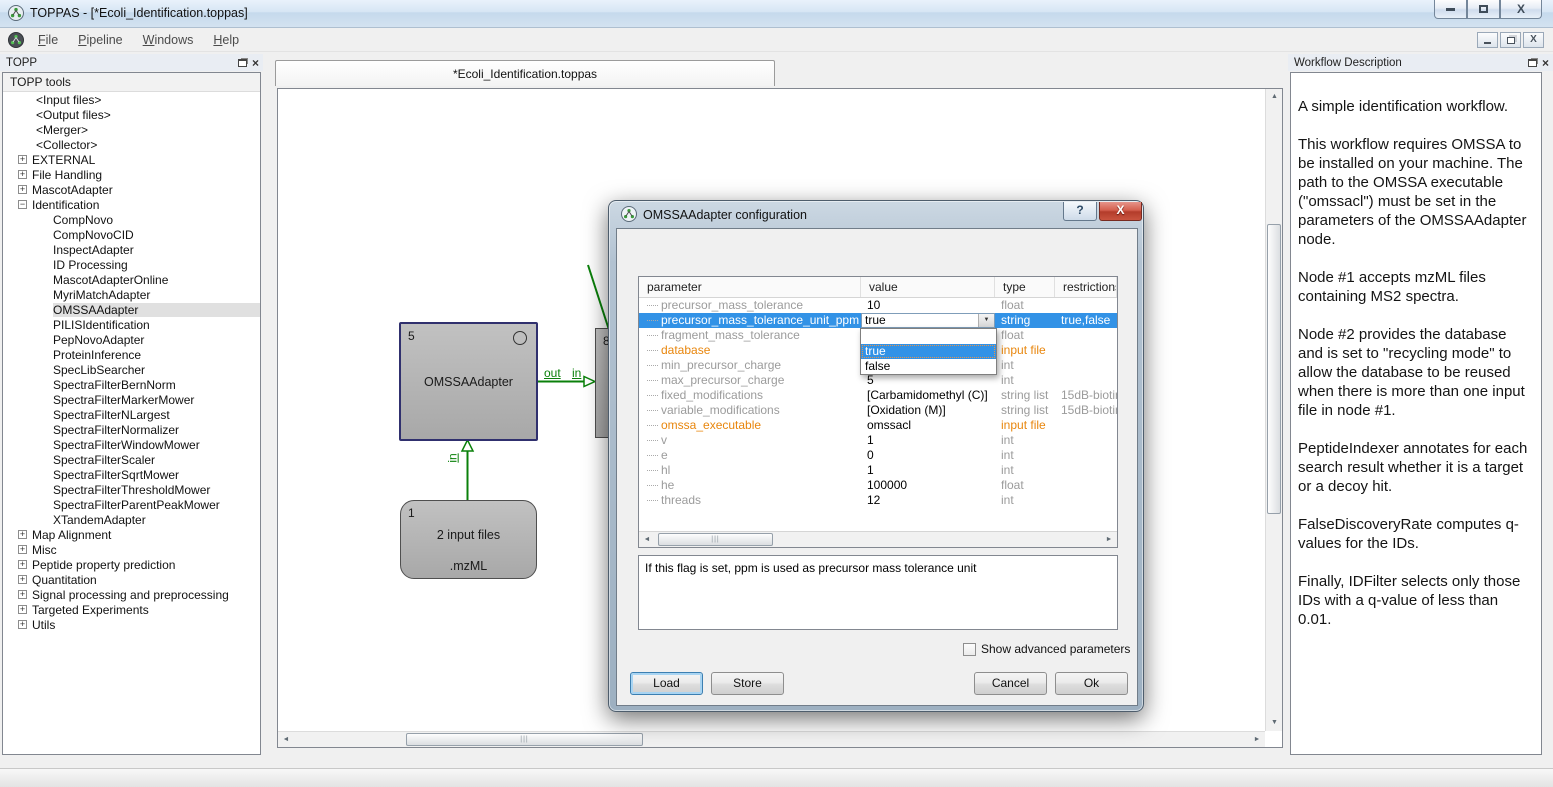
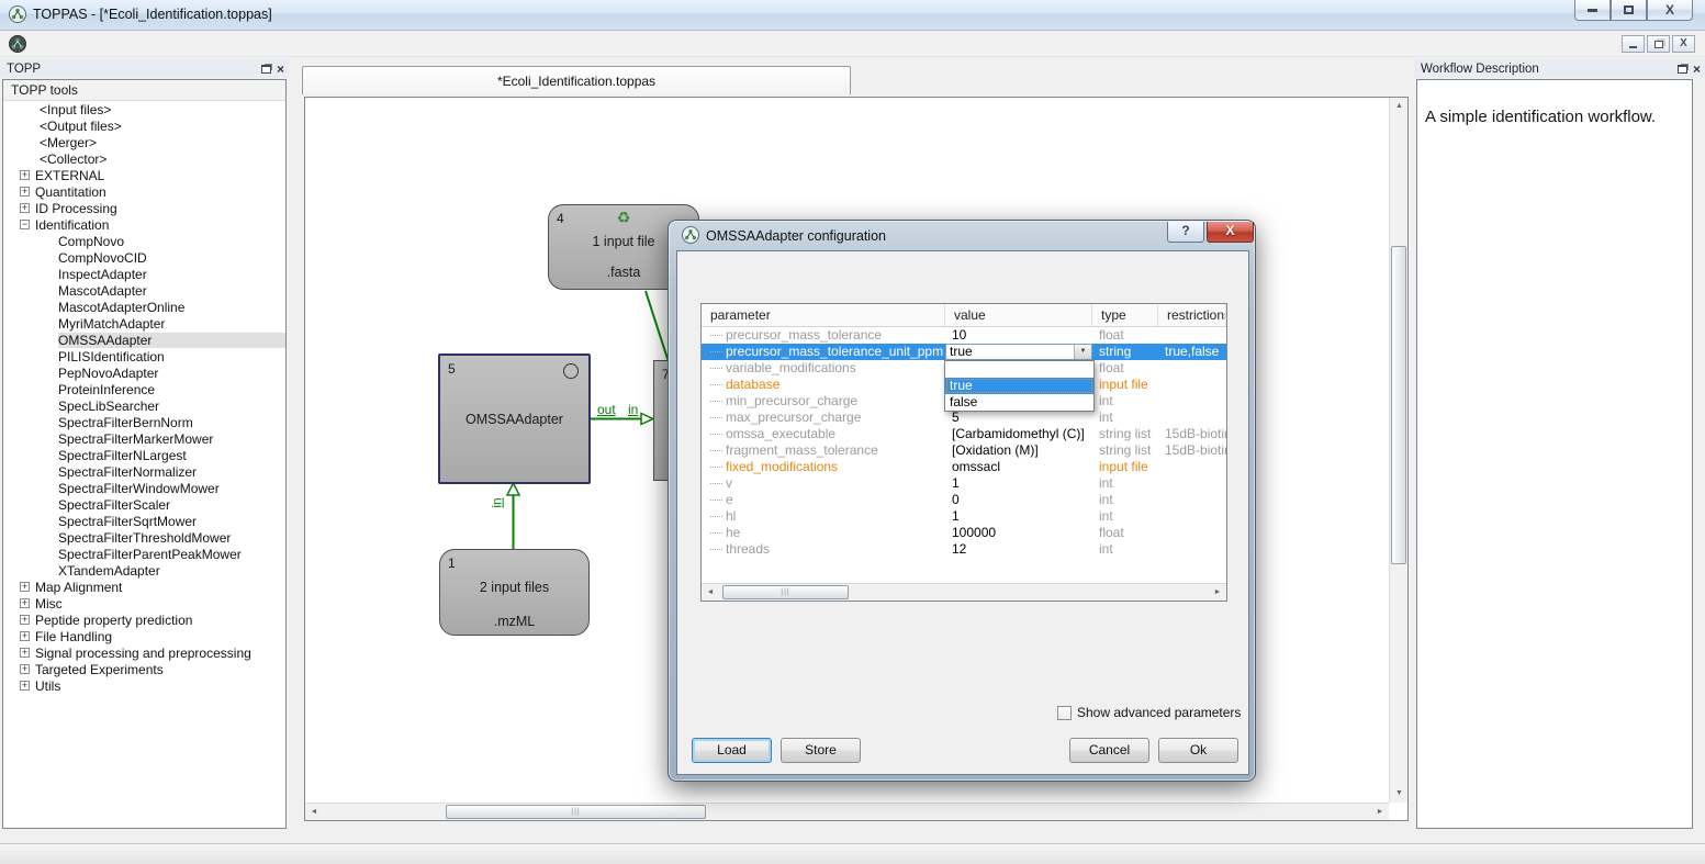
  TOPPAS - [*Ecoli_Identification.toppas]
  X
- File
- Pipeline
- Windows
- Help
  X
  TOPP
  ×
  TOPP tools
  <Input files>
  <Output files>
  <Merger>
  <Collector>
  +
  EXTERNAL
  +
- File Handling
+ Quantitation
  +
- MascotAdapter
+ ID Processing
  −
  Identification
  CompNovo
  CompNovoCID
  InspectAdapter
- ID Processing
+ MascotAdapter
  MascotAdapterOnline
  MyriMatchAdapter
  OMSSAAdapter
  PILISIdentification
  PepNovoAdapter
  ProteinInference
  SpecLibSearcher
  SpectraFilterBernNorm
  SpectraFilterMarkerMower
  SpectraFilterNLargest
  SpectraFilterNormalizer
  SpectraFilterWindowMower
  SpectraFilterScaler
  SpectraFilterSqrtMower
  SpectraFilterThresholdMower
  SpectraFilterParentPeakMower
  XTandemAdapter
  +
  Map Alignment
  +
  Misc
  +
  Peptide property prediction
  +
- Quantitation
+ File Handling
  +
  Signal processing and preprocessing
  +
  Targeted Experiments
  +
  Utils
  *Ecoli_Identification.toppas
  out
  in
+ 4
+ ♻
+ 1 input file
+ .fasta
  5
  OMSSAAdapter
- 8
+ 7
  1
  2 input files
  .mzML
  Workflow Description
  ×
  A simple identification workflow.
- This workflow requires OMSSA to be installed on your machine. The path to the OMSSA executable ("omssacl") must be set in the parameters of the OMSSAAdapter node.
- Node #1 accepts mzML files containing MS2 spectra.
- Node #2 provides the database and is set to "recycling mode" to allow the database to be reused when there is more than one input file in node #1.
- PeptideIndexer annotates for each search result whether it is a target or a decoy hit.
- FalseDiscoveryRate computes q-values for the IDs.
- Finally, IDFilter selects only those IDs with a q-value of less than 0.01.
  OMSSAAdapter configuration
  ?
  X
  parameter
  value
  type
  restriction
  precursor_mass_tolerance
  10
  float
  precursor_mass_tolerance_unit_ppm
  true
  string
  true,false
- fragment_mass_tolerance
+ variable_modifications
  float
  database
  input file
  min_precursor_charge
  int
  max_precursor_charge
  5
  int
- fixed_modifications
+ omssa_executable
  [Carbamidomethyl (C)]
  string list
  15dB-bioti
- variable_modifications
+ fragment_mass_tolerance
  [Oxidation (M)]
  string list
  15dB-bioti
- omssa_executable
+ fixed_modifications
  omssacl
  input file
  v
  1
  int
  e
  0
  int
  hl
  1
  int
  he
  100000
  float
  threads
  12
  int
  true
  false
- If this flag is set, ppm is used as precursor mass tolerance unit
  Show advanced parameters
  Load
  Store
  Cancel
  Ok
